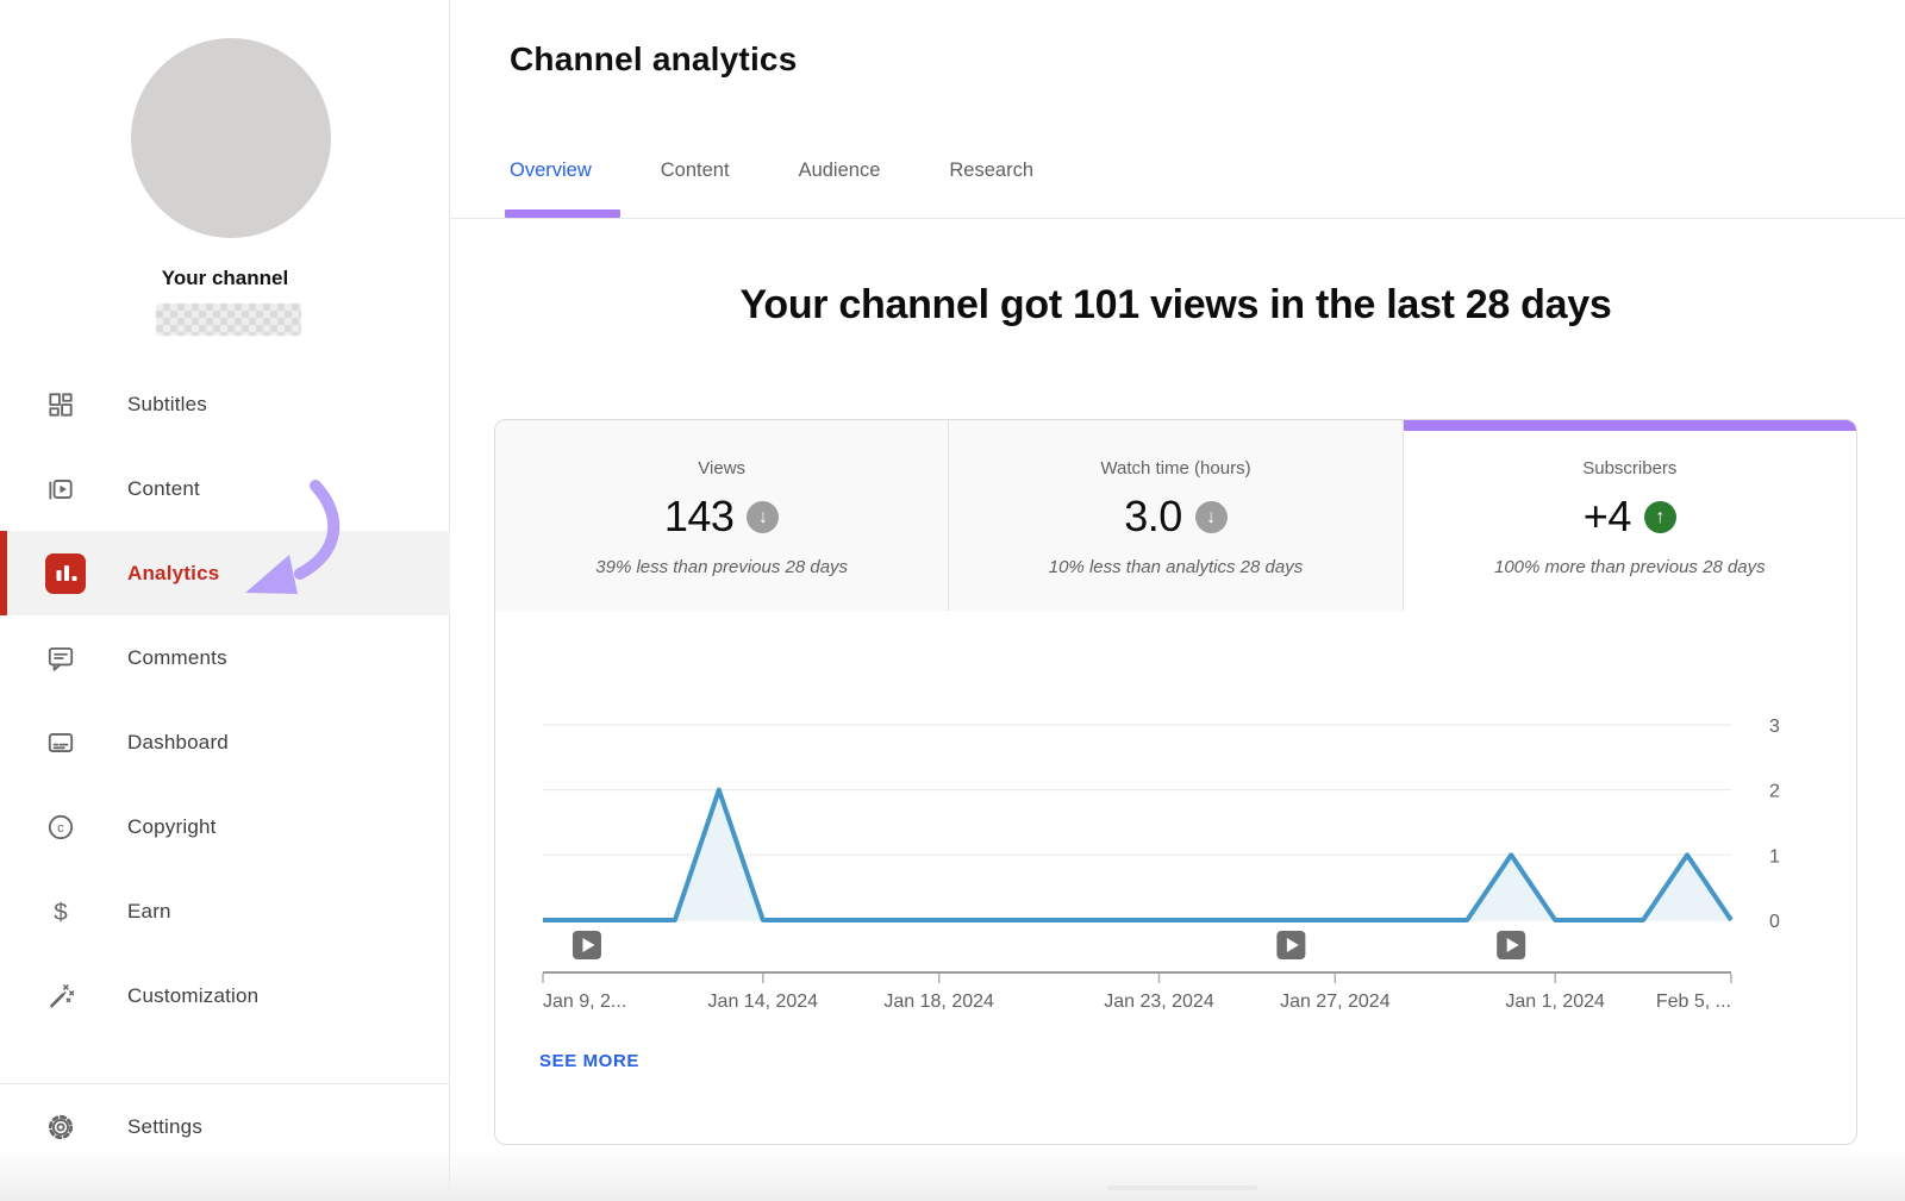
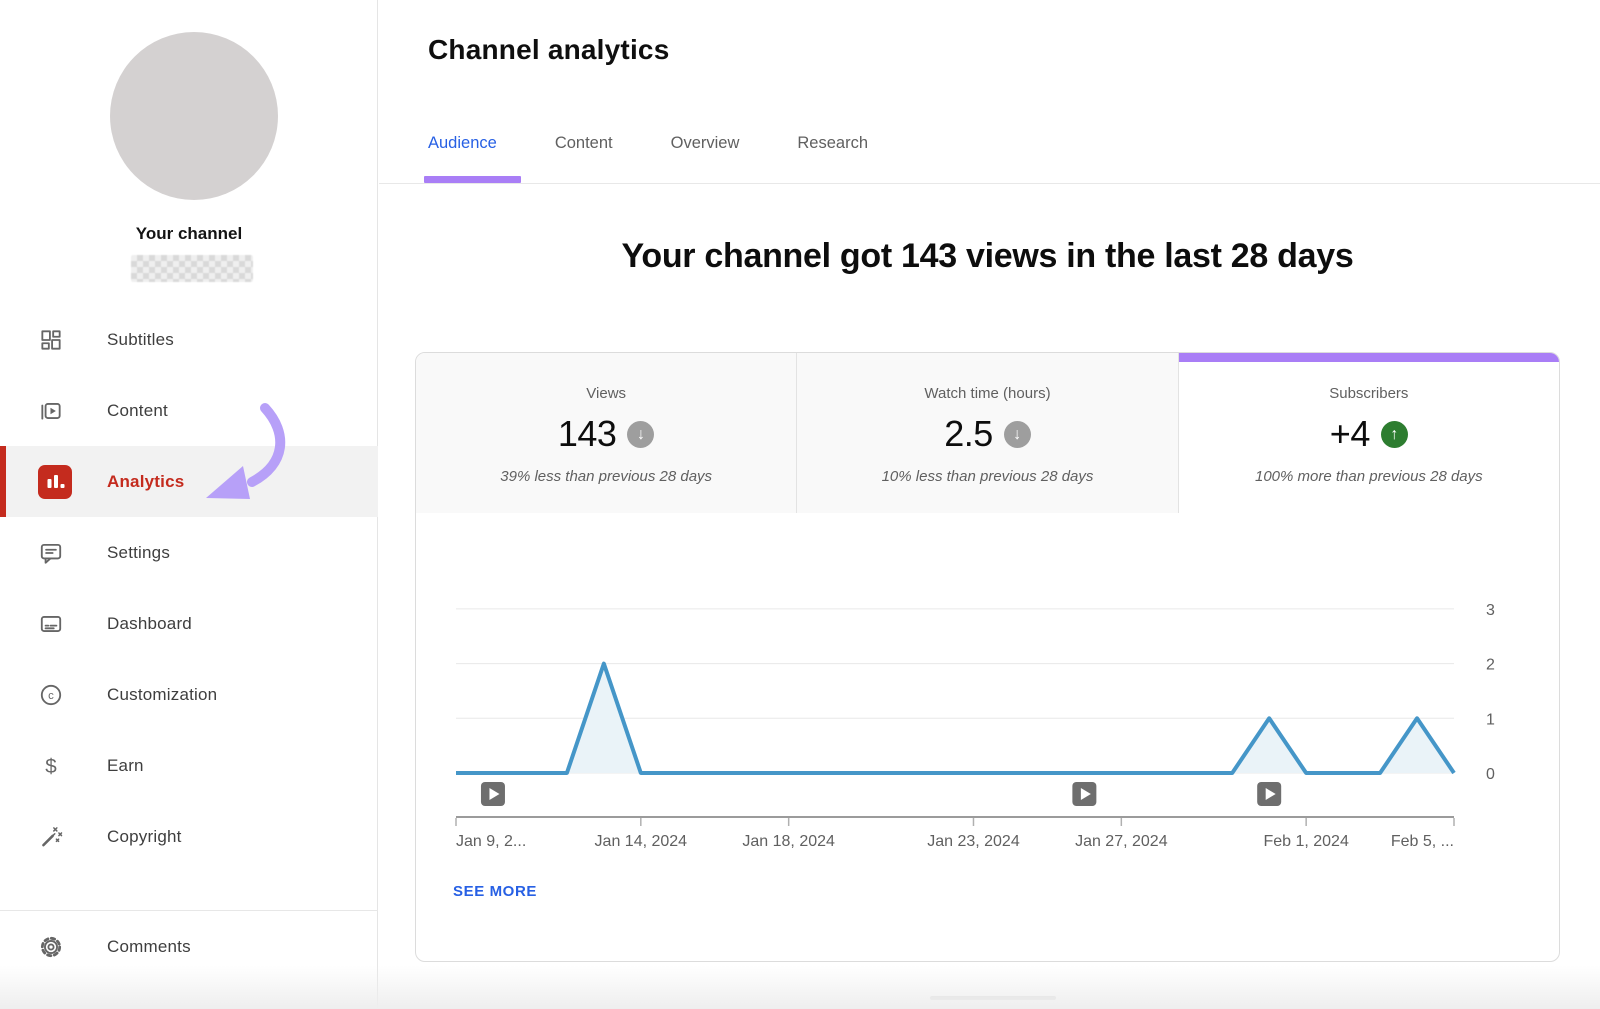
  Your channel
  Subtitles
  Content
  Analytics
- Comments
+ Settings
  Dashboard
  c
- Copyright
+ Customization
  $
  Earn
- Customization
+ Copyright
- Settings
+ Comments
  Channel analytics
- Overview
+ Audience
  Content
- Audience
+ Overview
  Research
- Your channel got 101 views in the last 28 days
+ Your channel got 143 views in the last 28 days
  Views
  143
  ↓
  39% less than previous 28 days
  Watch time (hours)
- 3.0
+ 2.5
  ↓
- 10% less than analytics 28 days
+ 10% less than previous 28 days
  Subscribers
  +4
  ↑
  100% more than previous 28 days
  0
  1
  2
  3
  Jan 9, 2...
  Jan 14, 2024
  Jan 18, 2024
  Jan 23, 2024
  Jan 27, 2024
- Jan 1, 2024
+ Feb 1, 2024
  Feb 5, ...
  SEE MORE
